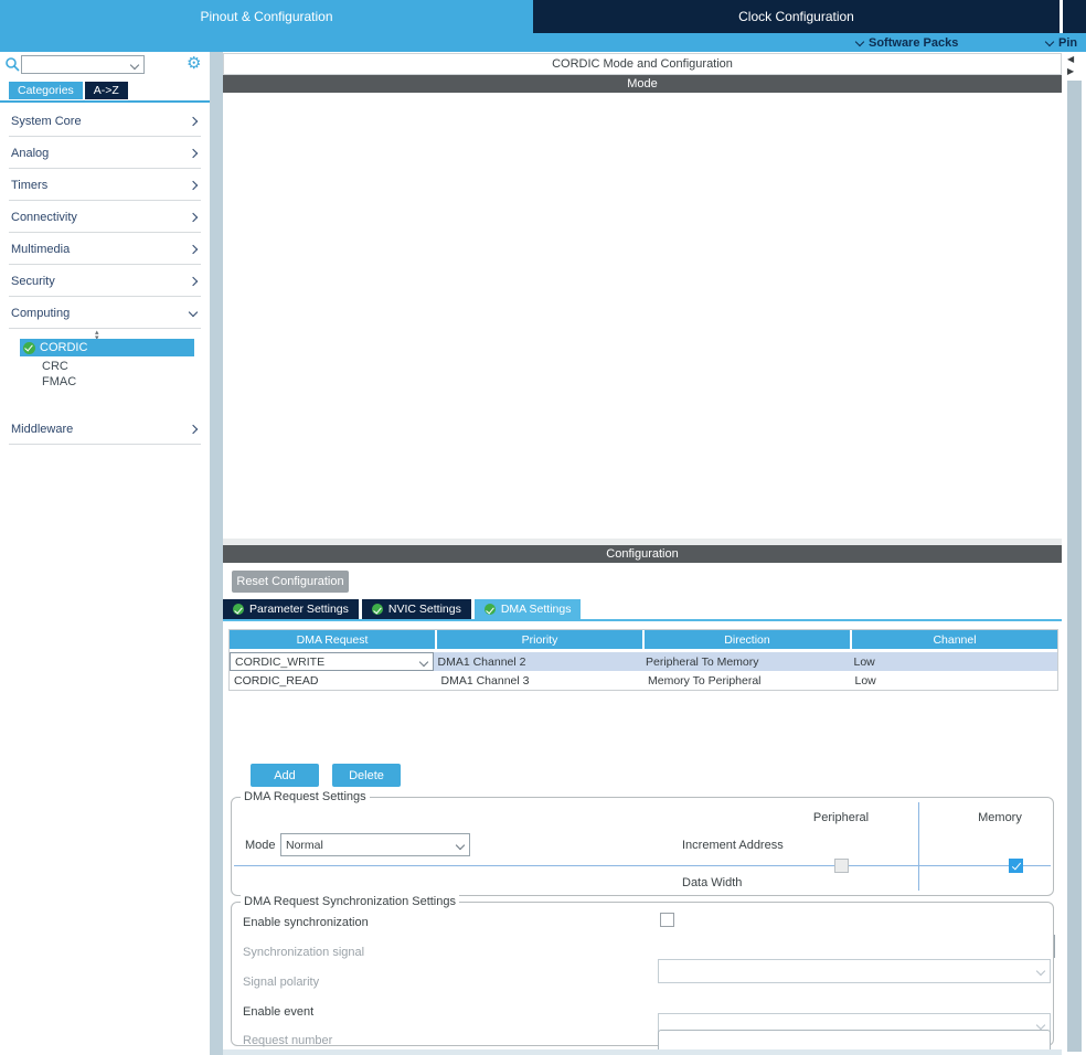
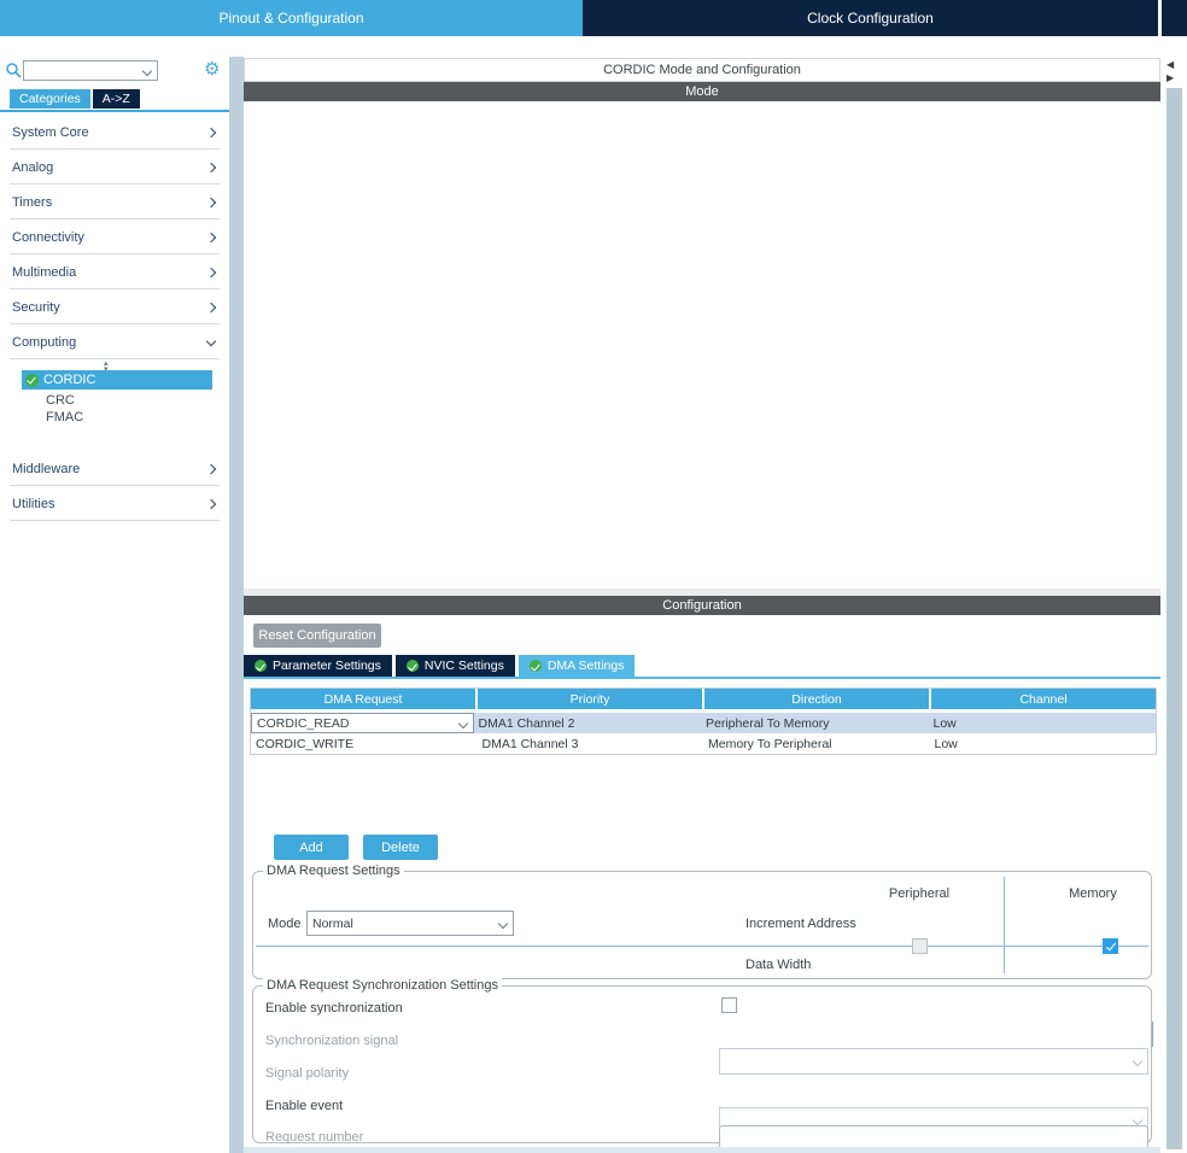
  Pinout & Configuration
  Clock Configuration
- Software Packs
- Pin
  ⚙
  Categories
  A->Z
  System Core
  Analog
  Timers
  Connectivity
  Multimedia
  Security
  Computing
  CORDIC
  CRC
  FMAC
  Middleware
+ Utilities
  CORDIC Mode and Configuration
  Mode
  Configuration
  Reset Configuration
  Parameter Settings
  NVIC Settings
  DMA Settings
  DMA Request
  Priority
  Direction
  Channel
- CORDIC_WRITE
+ CORDIC_READ
  DMA1 Channel 2
  Peripheral To Memory
  Low
- CORDIC_READ
+ CORDIC_WRITE
  DMA1 Channel 3
  Memory To Peripheral
  Low
  Add
  Delete
  DMA Request Settings
  Peripheral
  Memory
  Mode
  Normal
  Increment Address
  Data Width
  DMA Request Synchronization Settings
  Enable synchronization
  Synchronization signal
  Signal polarity
  Enable event
  Request number
  ◀
  ▶
